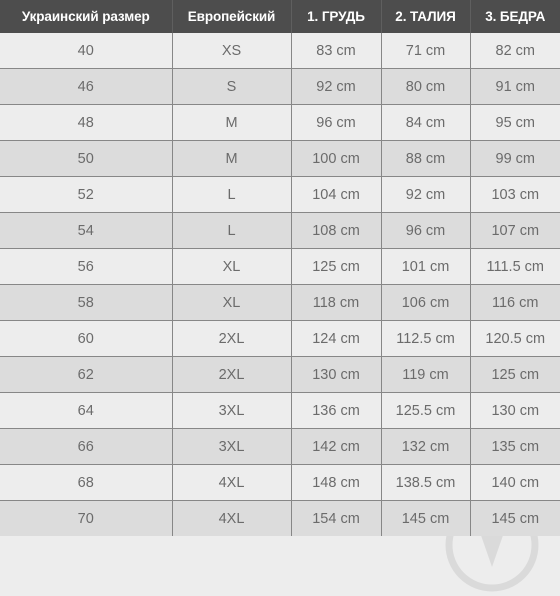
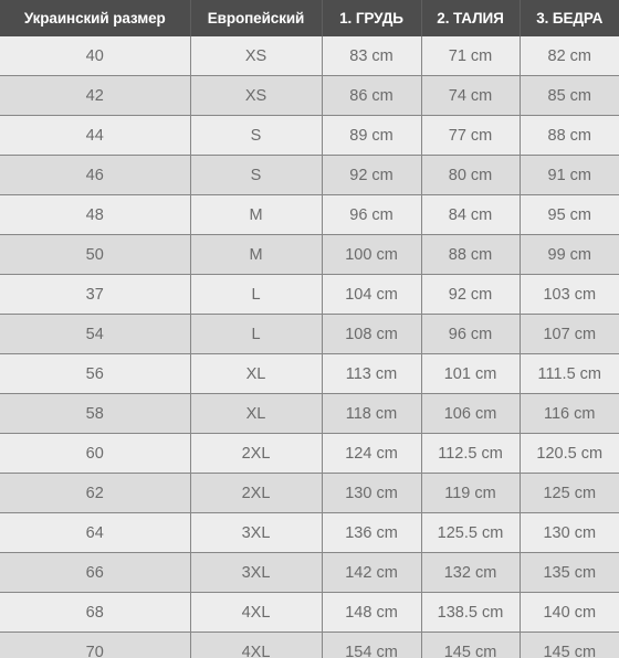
  Украинский размер	Европейский	1. ГРУДЬ	2. ТАЛИЯ	3. БЕДРА
  40	XS	83 cm	71 cm	82 cm
+ 42	XS	86 cm	74 cm	85 cm
+ 44	S	89 cm	77 cm	88 cm
  46	S	92 cm	80 cm	91 cm
  48	M	96 cm	84 cm	95 cm
  50	M	100 cm	88 cm	99 cm
- 52	L	104 cm	92 cm	103 cm
+ 37	L	104 cm	92 cm	103 cm
  54	L	108 cm	96 cm	107 cm
- 56	XL	125 cm	101 cm	111.5 cm
+ 56	XL	113 cm	101 cm	111.5 cm
  58	XL	118 cm	106 cm	116 cm
  60	2XL	124 cm	112.5 cm	120.5 cm
  62	2XL	130 cm	119 cm	125 cm
  64	3XL	136 cm	125.5 cm	130 cm
  66	3XL	142 cm	132 cm	135 cm
  68	4XL	148 cm	138.5 cm	140 cm
  70	4XL	154 cm	145 cm	145 cm
